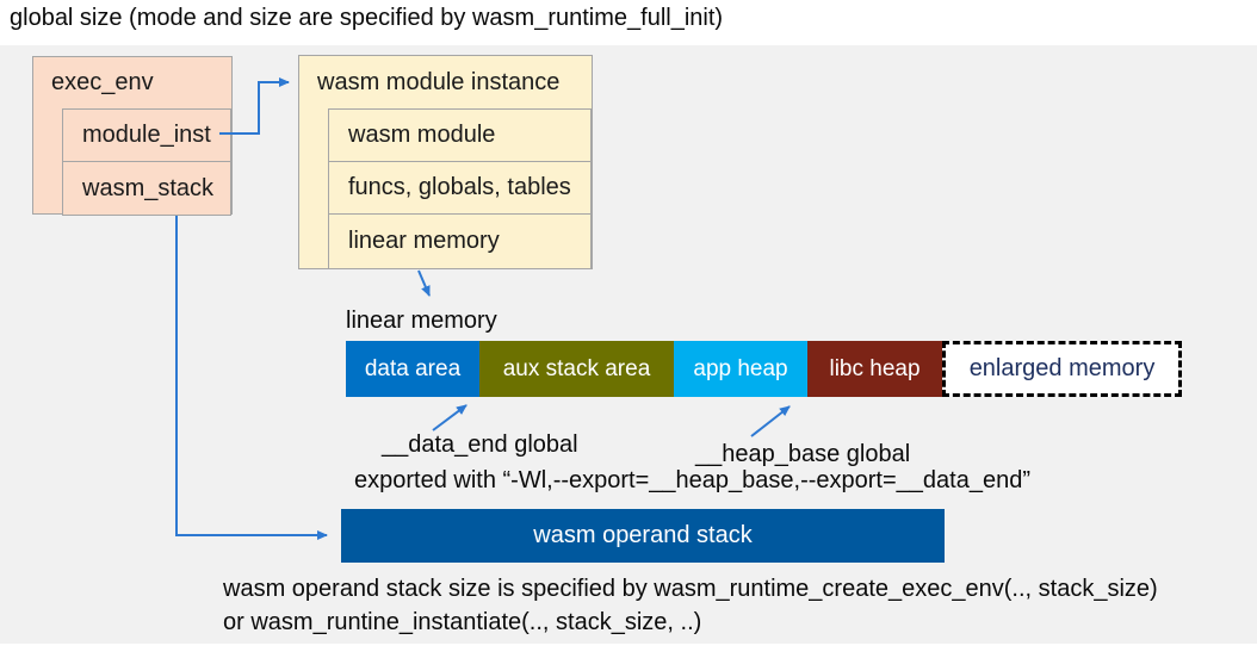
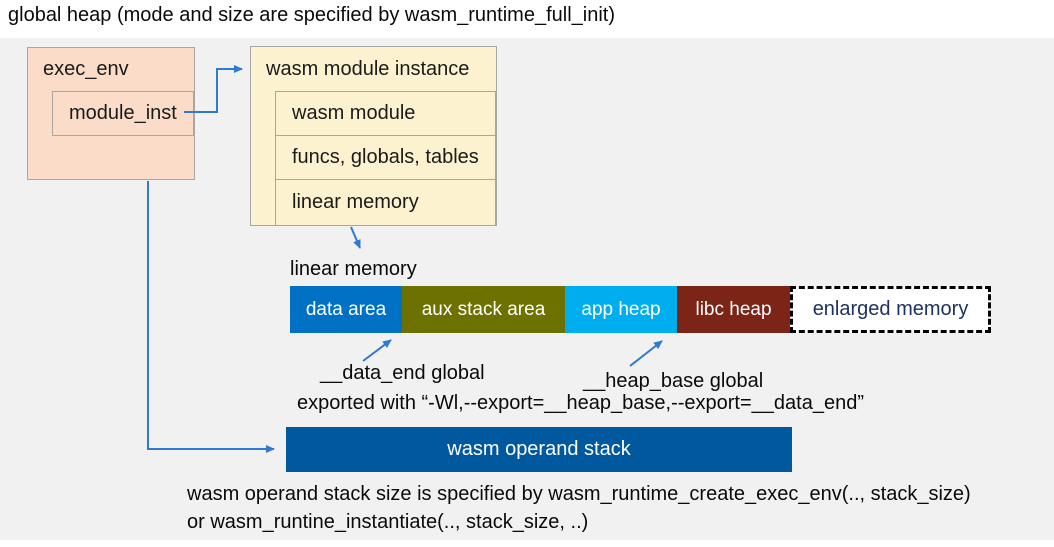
- global size (mode and size are specified by wasm_runtime_full_init)
+ global heap (mode and size are specified by wasm_runtime_full_init)
  exec_env
  module_inst
- wasm_stack
  wasm module instance
  wasm module
  funcs, globals, tables
  linear memory
  linear memory
  data area
  aux stack area
  app heap
  libc heap
  enlarged memory
  __data_end global
  __heap_base global
  exported with “-Wl,--export=__heap_base,--export=__data_end”
  wasm operand stack
  wasm operand stack size is specified by wasm_runtime_create_exec_env(.., stack_size)
  or wasm_runtine_instantiate(.., stack_size, ..)
